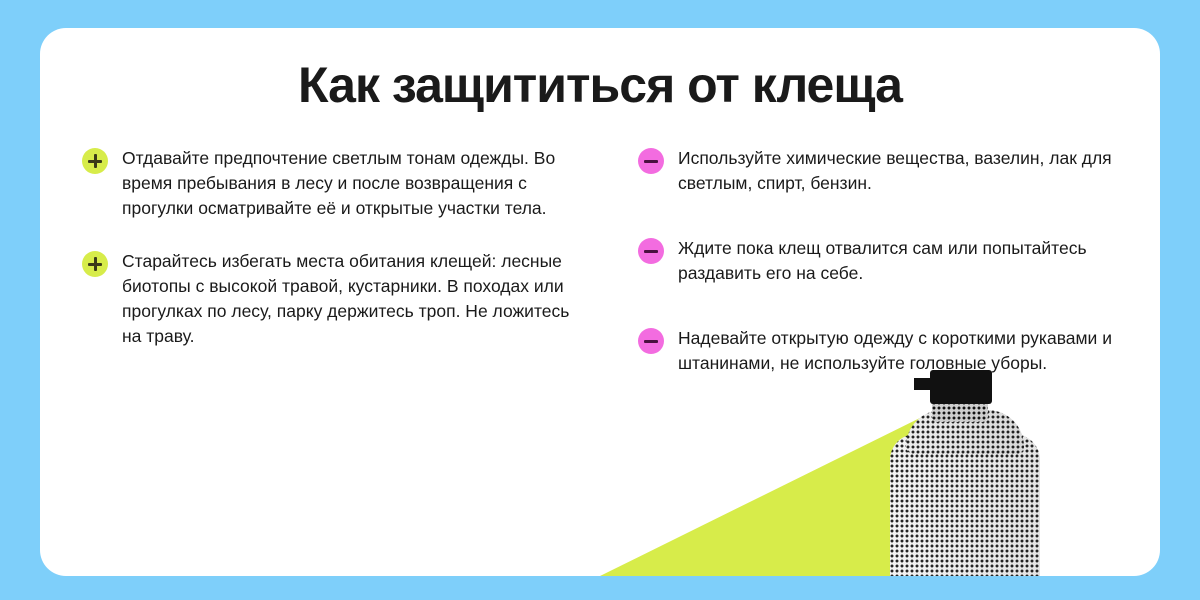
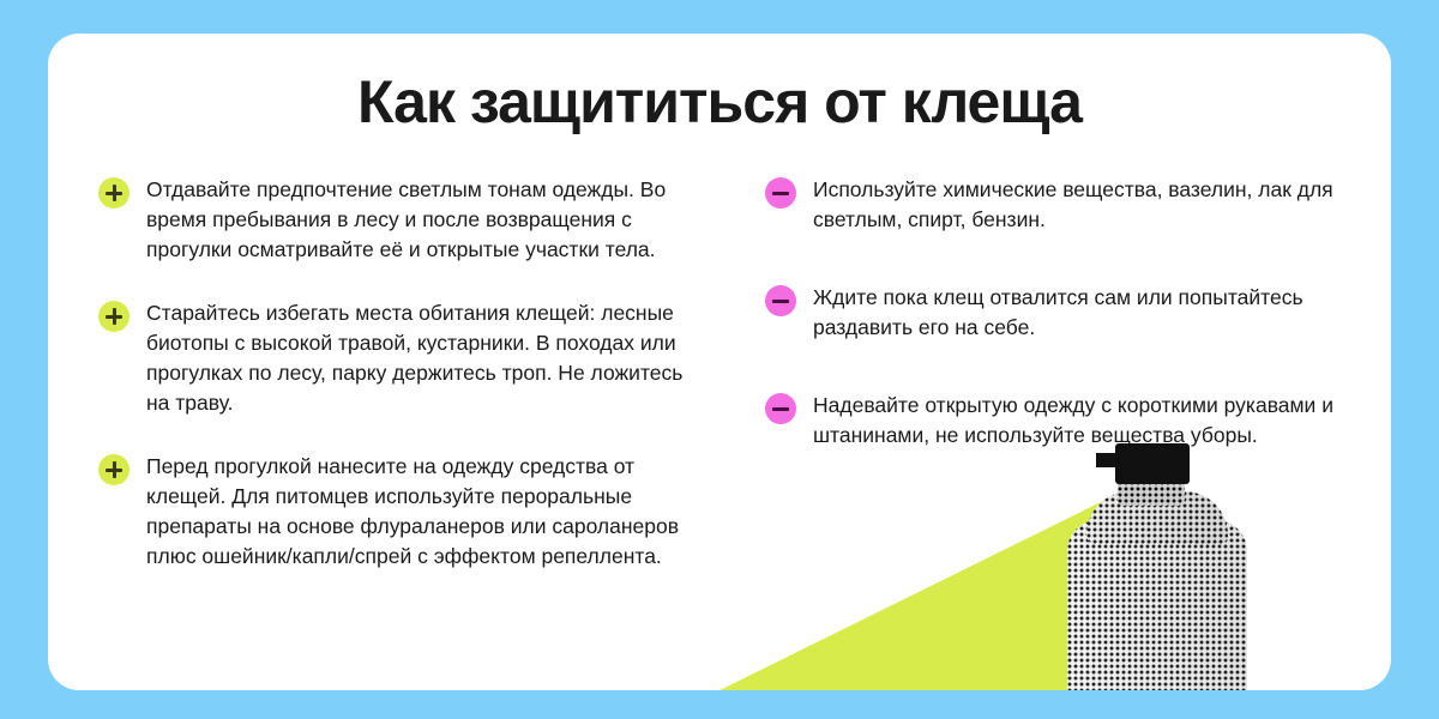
  Как защититься от клеща
  Отдавайте предпочтение светлым тонам одежды. Во время пребывания в лесу и после возвращения с прогулки осматривайте её и открытые участки тела.
  Старайтесь избегать места обитания клещей: лесные биотопы с высокой травой, кустарники. В походах или прогулках по лесу, парку держитесь троп. Не ложитесь на траву.
+ Перед прогулкой нанесите на одежду средства от клещей. Для питомцев используйте пероральные препараты на основе флураланеров или сароланеров плюс ошейник/капли/спрей с эффектом репеллента.
  Используйте химические вещества, вазелин, лак для светлым, спирт, бензин.
  Ждите пока клещ отвалится сам или попытайтесь раздавить его на себе.
- Надевайте открытую одежду с короткими рукавами и штанинами, не используйте головные уборы.
+ Надевайте открытую одежду с короткими рукавами и штанинами, не используйте вещества уборы.
